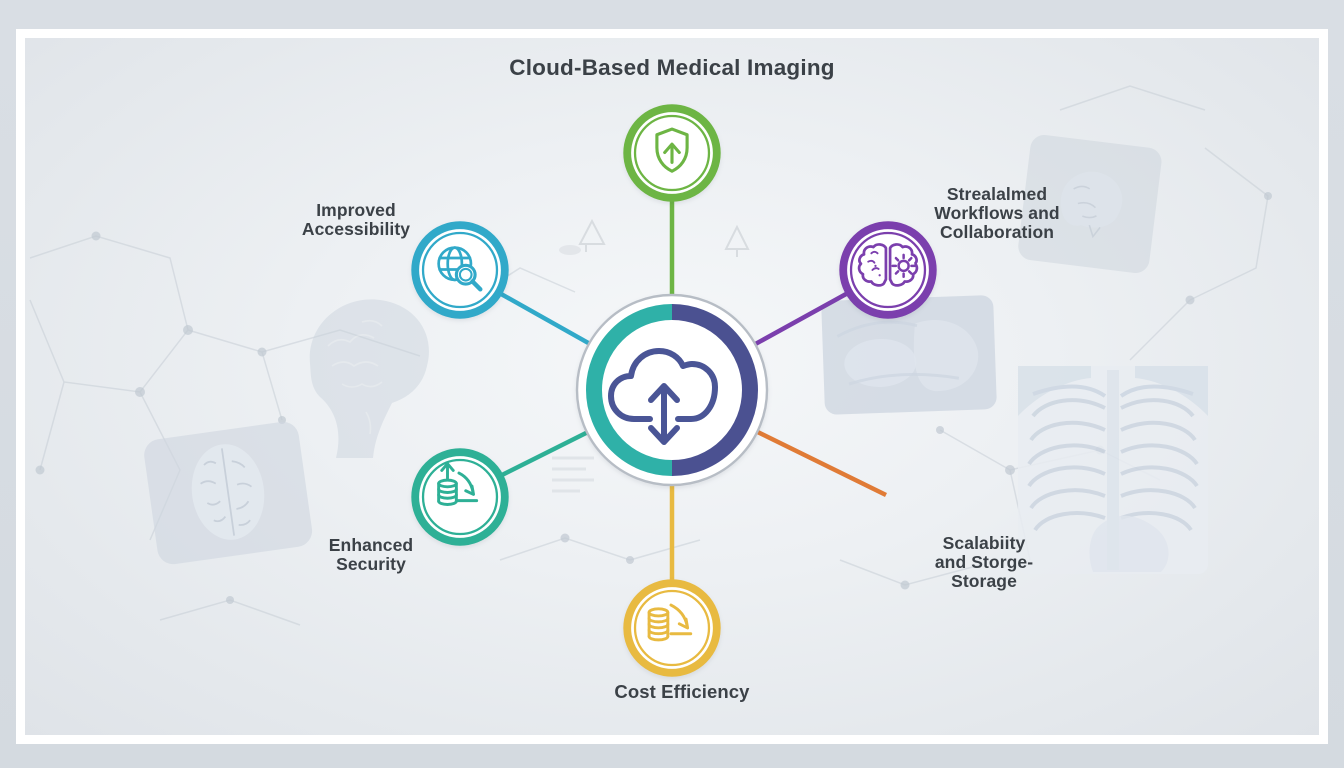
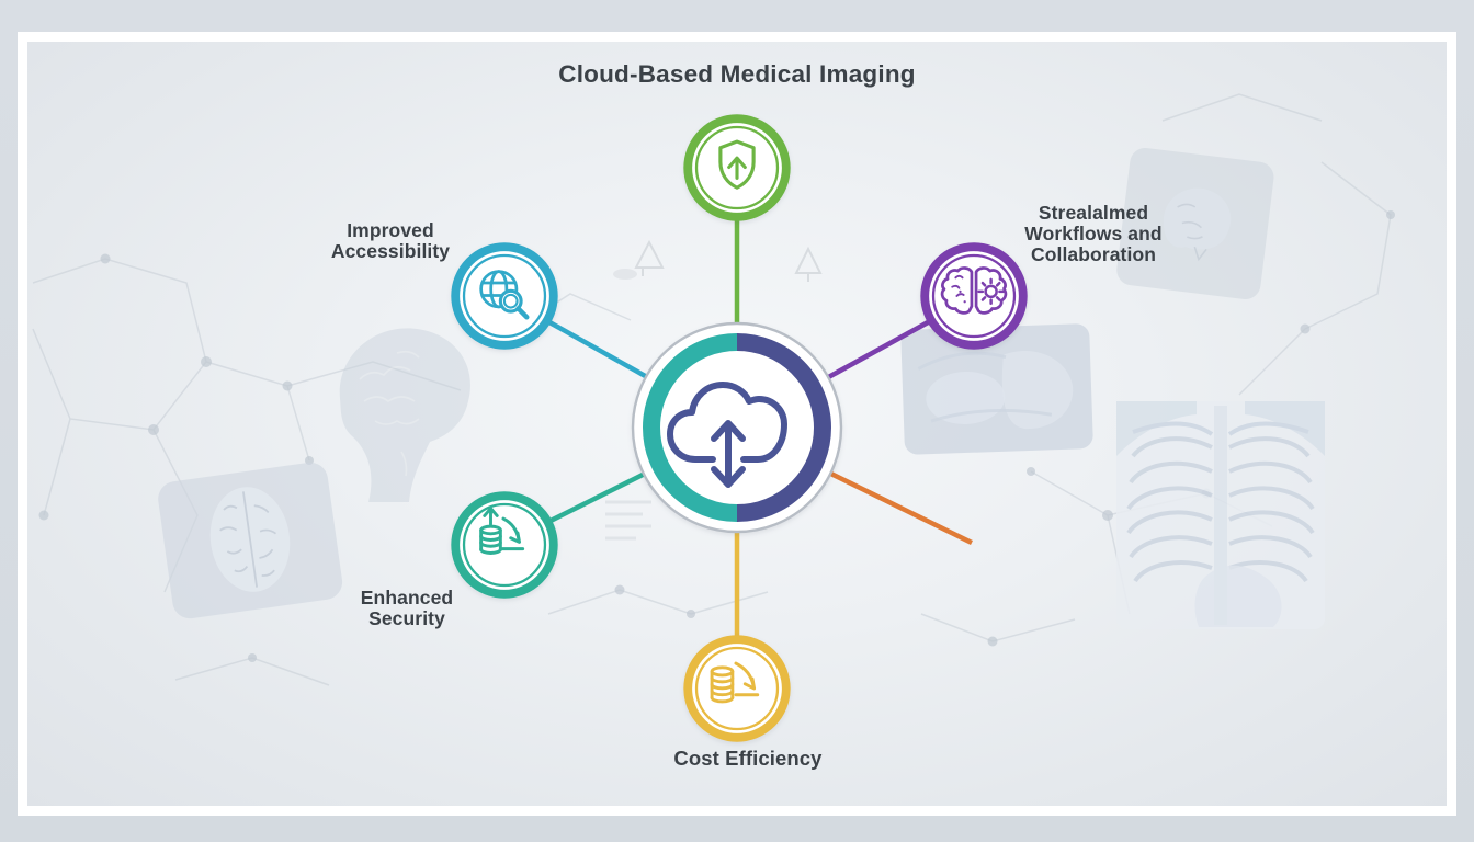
  Cloud-Based Medical Imaging
  Improved
  Accessibility
  Strealalmed
  Workflows and
  Collaboration
  Enhanced
  Security
- Scalabiity
- and Storge-
- Storage
  Cost Efficiency
